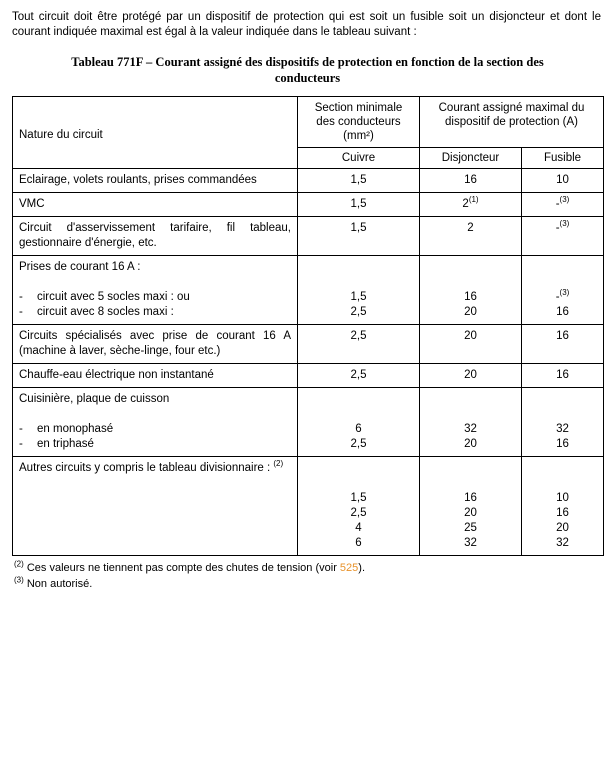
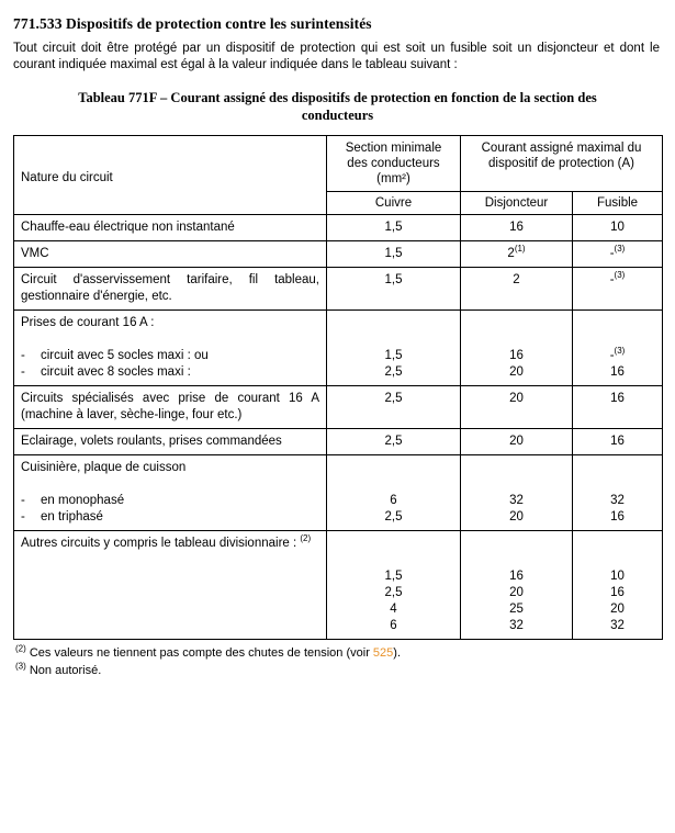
+ 771.533 Dispositifs de protection contre les surintensités
  Tout circuit doit être protégé par un dispositif de protection qui est soit un fusible soit un disjoncteur et dont le courant indiquée maximal est égal à la valeur indiquée dans le tableau suivant :
  Tableau 771F – Courant assigné des dispositifs de protection en fonction de la section des conducteurs
  Nature du circuit	Section minimale des conducteurs (mm²)	Courant assigné maximal du dispositif de protection (A)
  Cuivre	Disjoncteur	Fusible
- Eclairage, volets roulants, prises commandées	1,5	16	10
+ Chauffe-eau électrique non instantané	1,5	16	10
  VMC	1,5	2(1)	-(3)
  Circuit d'asservissement tarifaire, fil tableau, gestionnaire d'énergie, etc.	1,5	2	-(3)
  Prises de courant 16 A : - circuit avec 5 socles maxi : ou - circuit avec 8 socles maxi :	1,5 2,5	16 20	-(3) 16
  Circuits spécialisés avec prise de courant 16 A (machine à laver, sèche-linge, four etc.)	2,5	20	16
- Chauffe-eau électrique non instantané	2,5	20	16
+ Eclairage, volets roulants, prises commandées	2,5	20	16
  Cuisinière, plaque de cuisson - en monophasé - en triphasé	6 2,5	32 20	32 16
  Autres circuits y compris le tableau divisionnaire : (2)	1,5 2,5 4 6	16 20 25 32	10 16 20 32
  (2) Ces valeurs ne tiennent pas compte des chutes de tension (voir 525).
  (3) Non autorisé.
